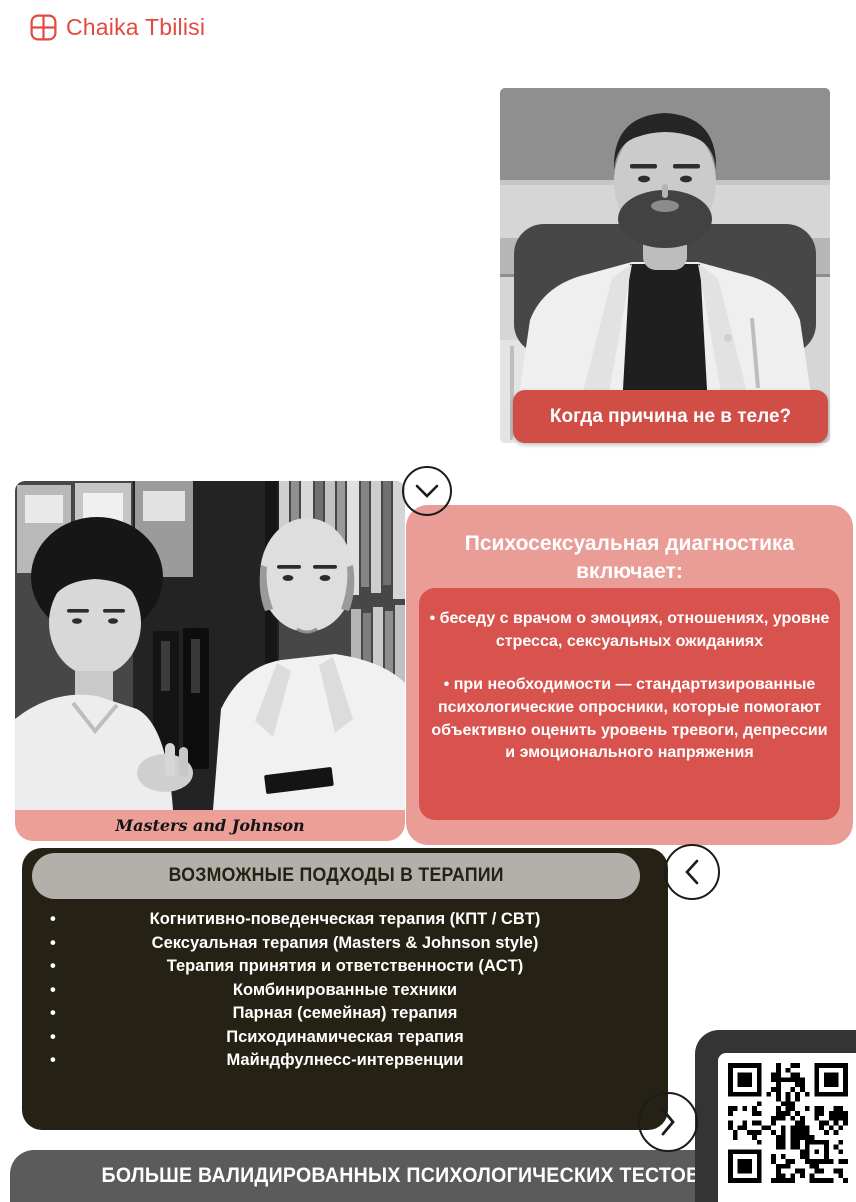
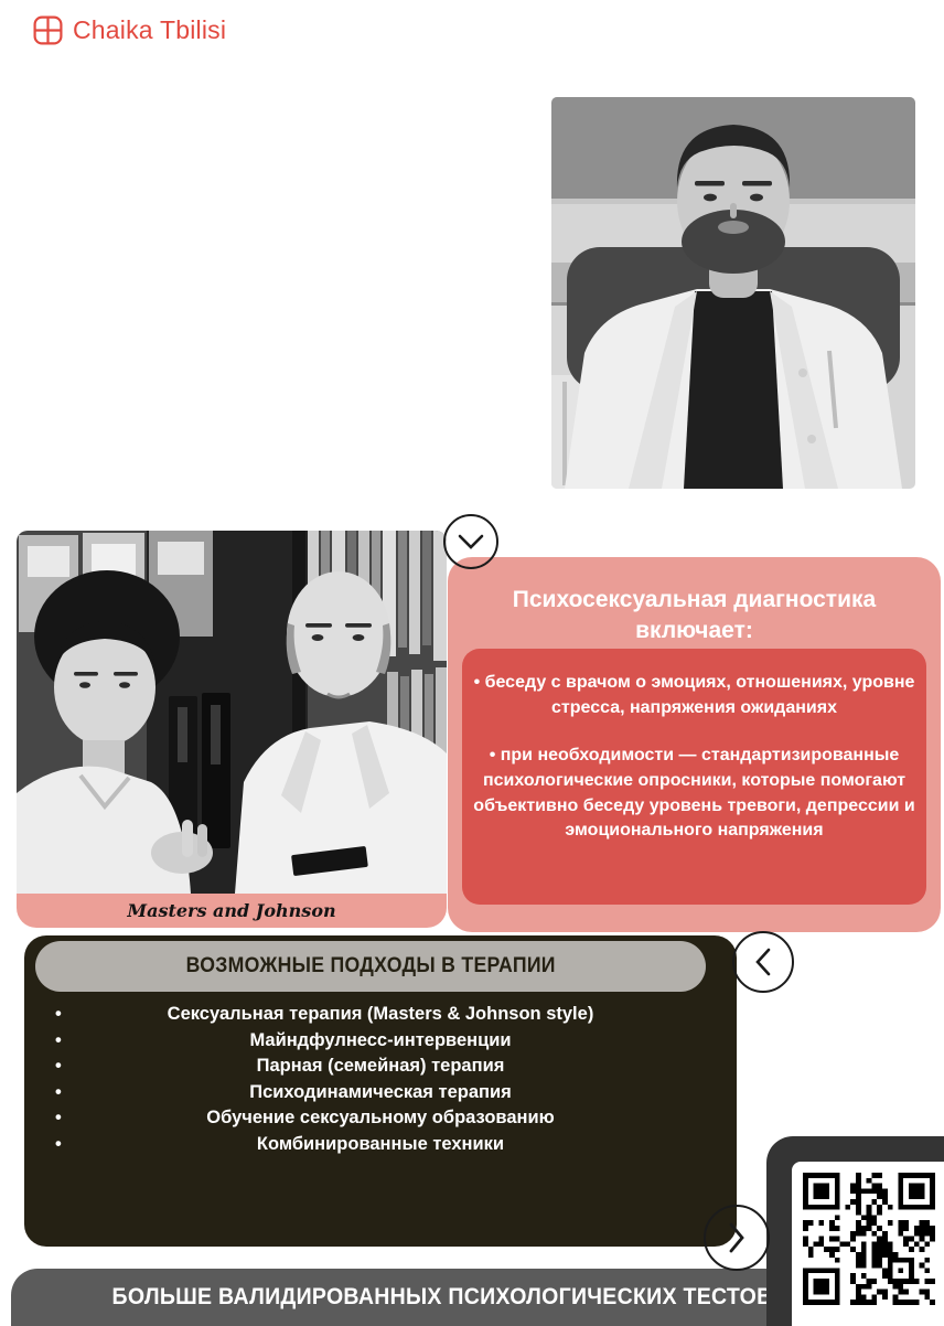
  Chaika Tbilisi
- Когда причина не в теле?
  Masters and Johnson
  Психосексуальная диагностика включает:
- беседу с врачом о эмоциях, отношениях, уровне стресса, сексуальных ожиданиях
+ беседу с врачом о эмоциях, отношениях, уровне стресса, напряжения ожиданиях
- при необходимости — стандартизированные психологические опросники, которые помогают объективно оценить уровень тревоги, депрессии и эмоционального напряжения
+ при необходимости — стандартизированные психологические опросники, которые помогают объективно беседу уровень тревоги, депрессии и эмоционального напряжения
  ВОЗМОЖНЫЕ ПОДХОДЫ В ТЕРАПИИ
- Когнитивно-поведенческая терапия (КПТ / CBT)
  Сексуальная терапия (Masters & Johnson style)
- Терапия принятия и ответственности (ACT)
- Комбинированные техники
+ Майндфулнесс-интервенции
  Парная (семейная) терапия
  Психодинамическая терапия
+ Обучение сексуальному образованию
- Майндфулнесс-интервенции
+ Комбинированные техники
  БОЛЬШЕ ВАЛИДИРОВАННЫХ ПСИХОЛОГИЧЕСКИХ ТЕСТОВ
